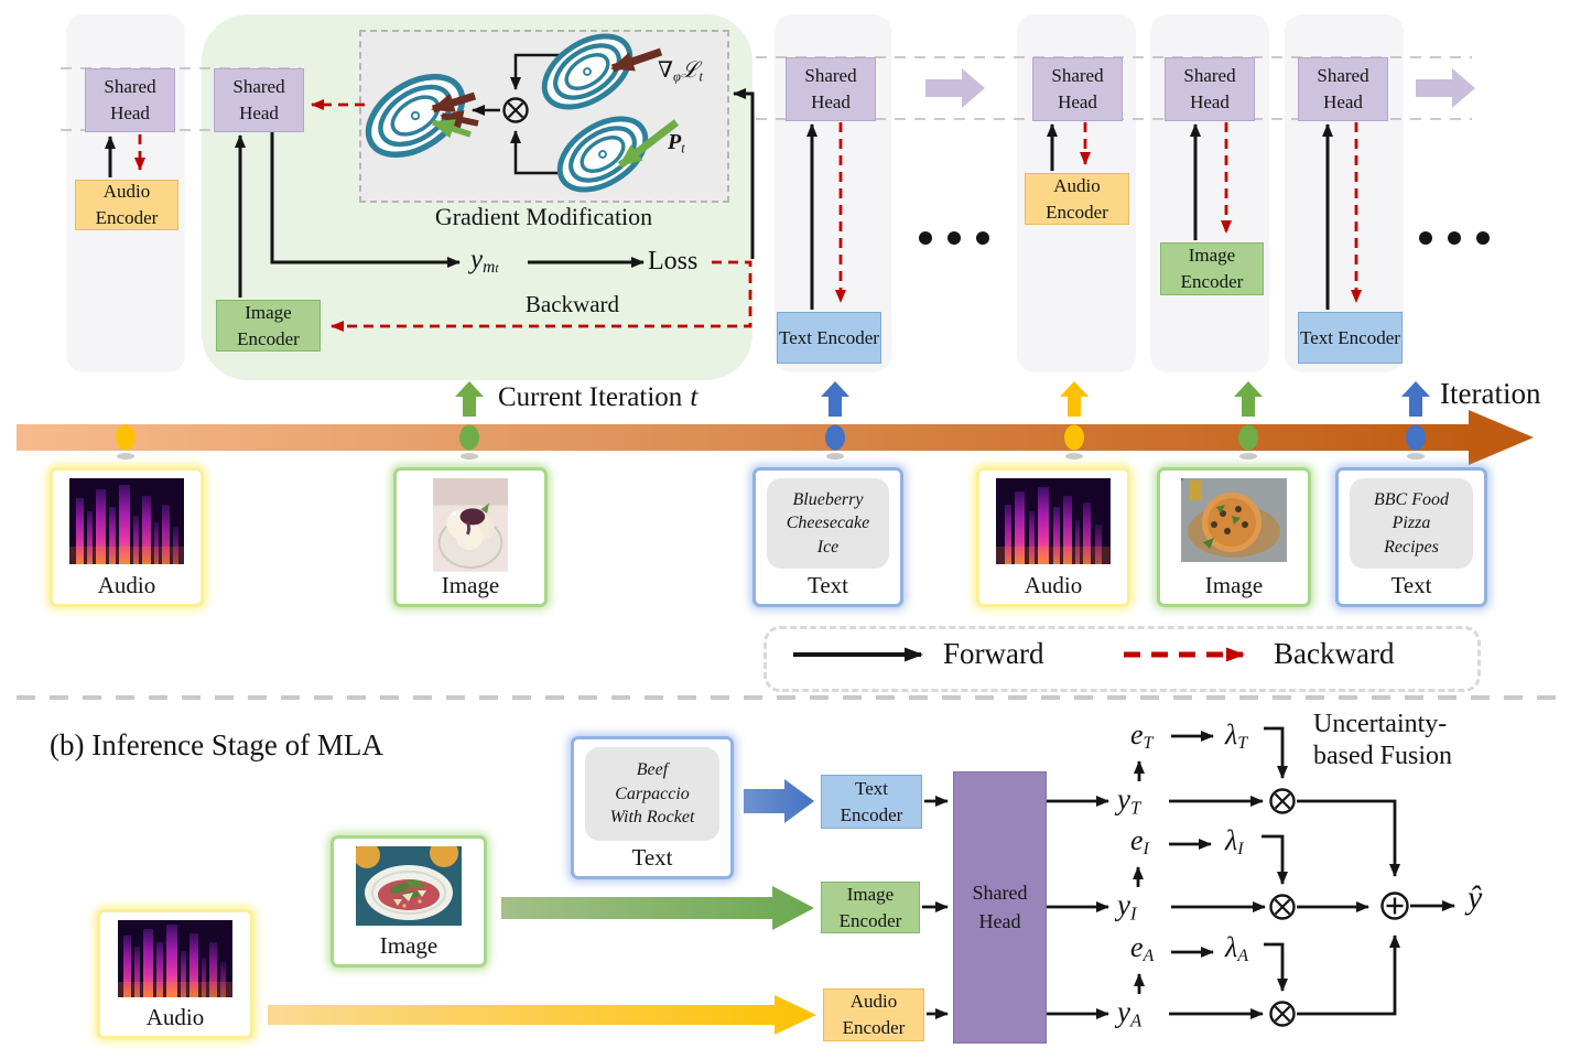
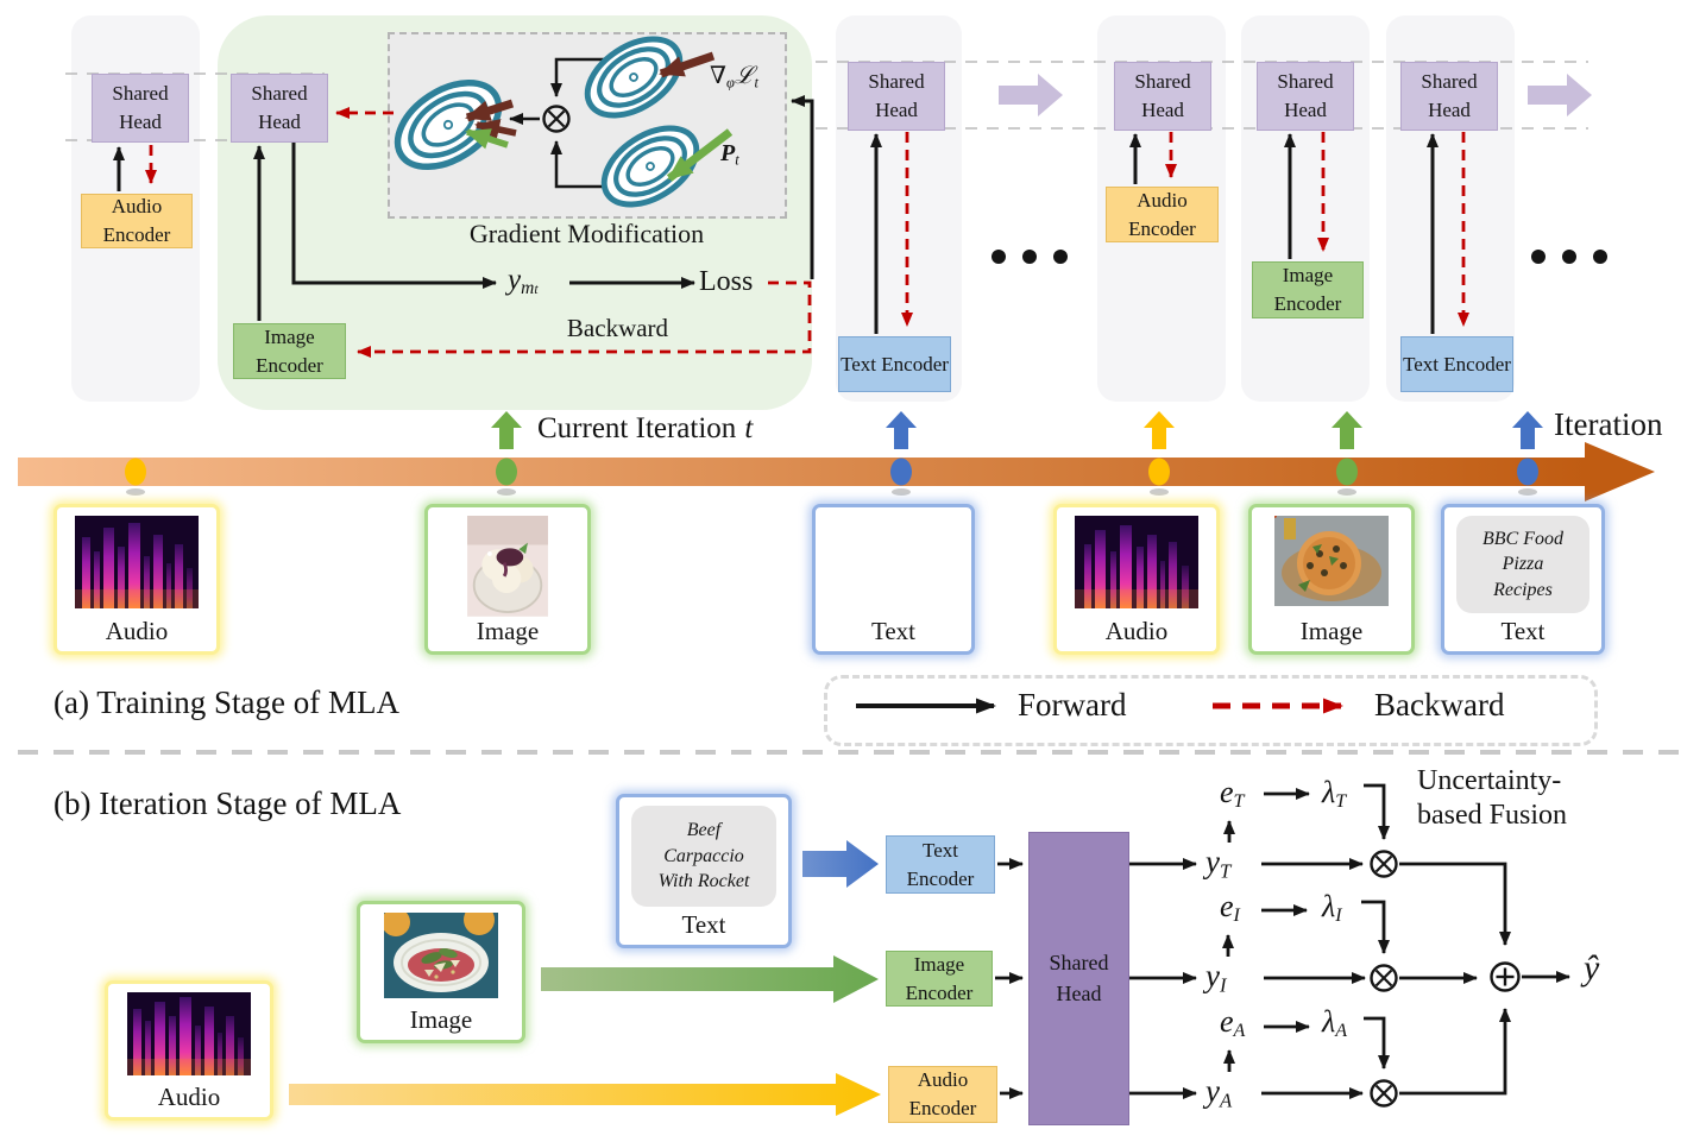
  Shared Head
  Shared Head
  Shared Head
  Shared Head
  Shared Head
  Shared Head
  Audio Encoder
  Image Encoder
  Text Encoder
  Audio Encoder
  Image Encoder
  Text Encoder
  Gradient Modification
  ∇φℒt
  Pt
  ymt
  Loss
  Backward
  Current Iteration t
  Iteration
  Audio
  Image
- Blueberry
- Cheesecake
- Ice
  Text
  Audio
  Image
  BBC Food
  Pizza
  Recipes
  Text
+ (a) Training Stage of MLA
  Forward
  Backward
- (b) Inference Stage of MLA
+ (b) Iteration Stage of MLA
  Beef
  Carpaccio
  With Rocket
  Text
  Image
  Audio
  Text Encoder
  Image Encoder
  Audio Encoder
  Shared Head
  Uncertainty-
  based Fusion
  yT
  eT
  λT
  yI
  eI
  λI
  yA
  eA
  λA
  ŷ
